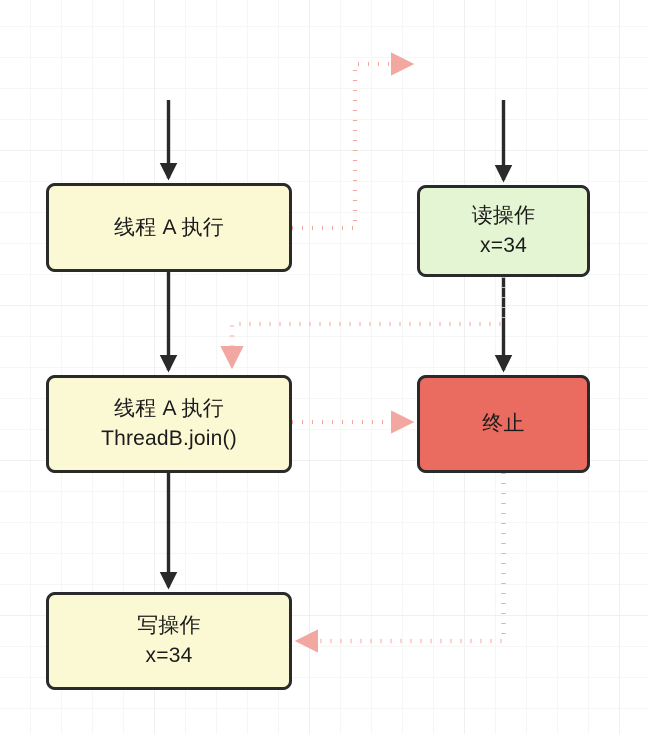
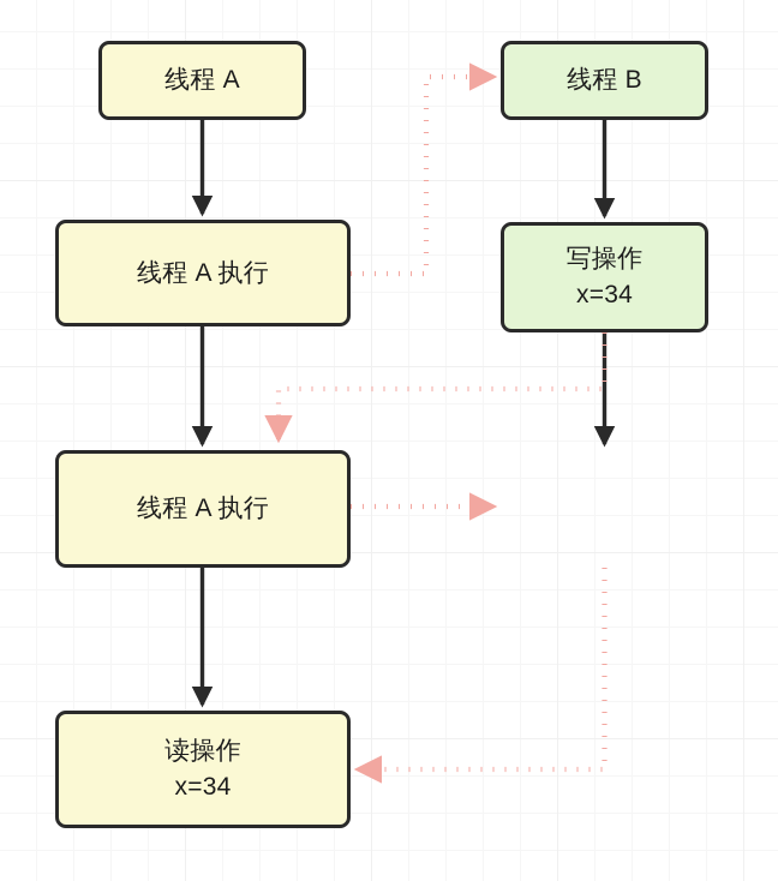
+ 线程 A
+ 线程 B
  线程 A 执行
- 读操作
+ 写操作
  x=34
  线程 A 执行
- ThreadB.join()
- 终止
- 写操作
+ 读操作
  x=34
